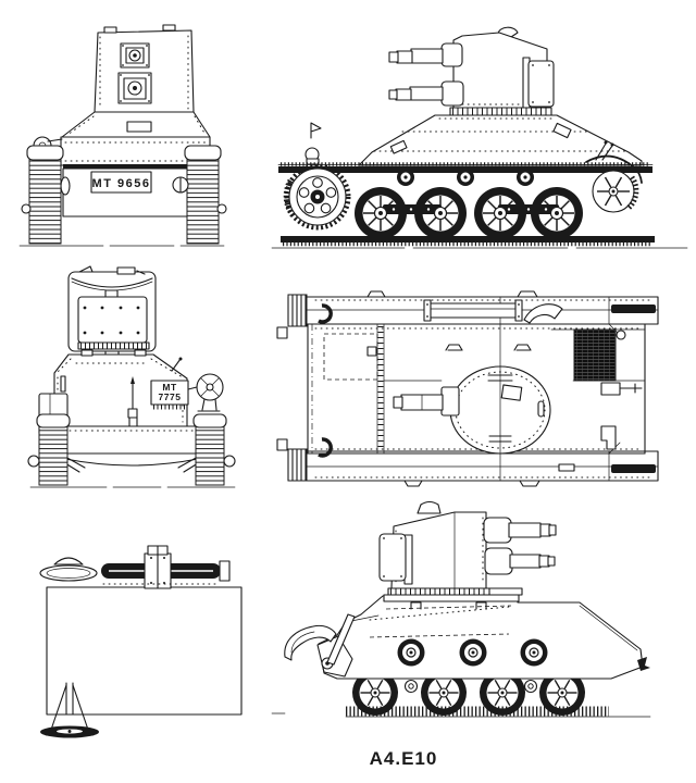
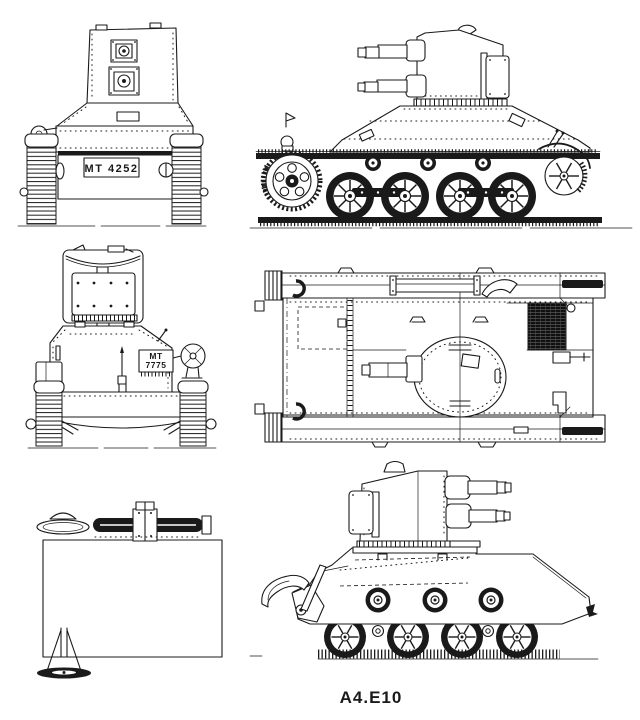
- MT 9656
+ MT 4252
  MT
  7775
  A4.E10
